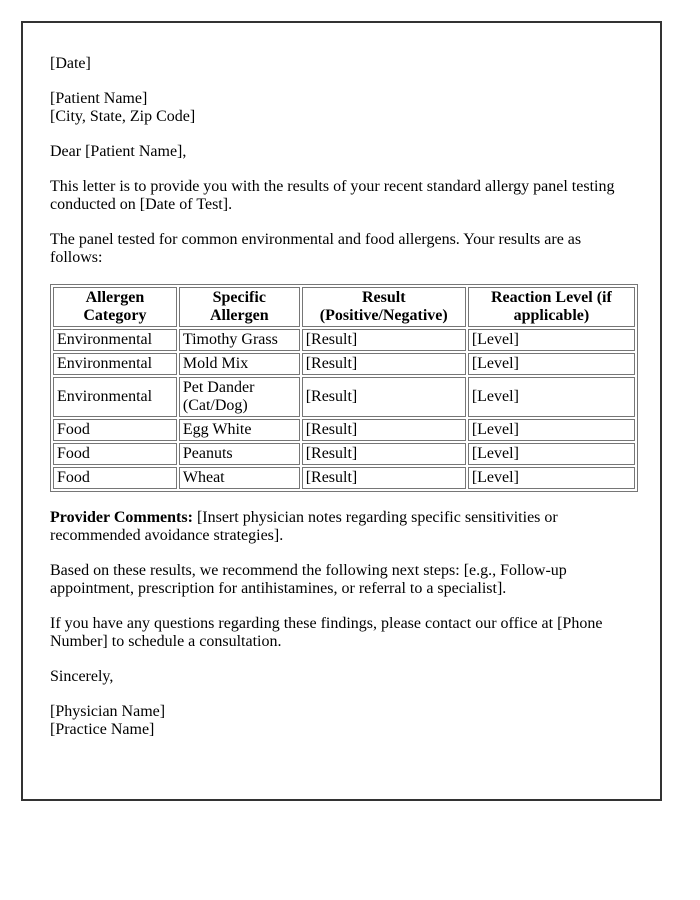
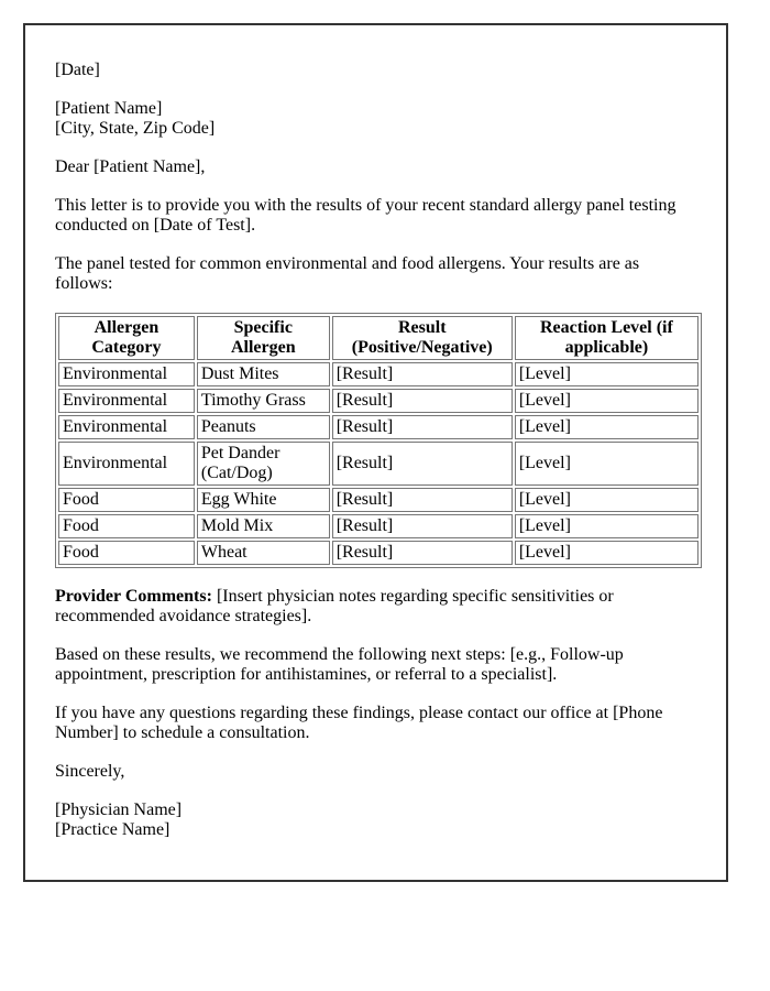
  [Date]
  [Patient Name]
  [City, State, Zip Code]
  Dear [Patient Name],
  This letter is to provide you with the results of your recent standard allergy panel testing
  conducted on [Date of Test].
  The panel tested for common environmental and food allergens. Your results are as
  follows:
  Allergen Category	Specific Allergen	Result (Positive/Negative)	Reaction Level (if applicable)
+ Environmental	Dust Mites	[Result]	[Level]
  Environmental	Timothy Grass	[Result]	[Level]
- Environmental	Mold Mix	[Result]	[Level]
+ Environmental	Peanuts	[Result]	[Level]
  Environmental	Pet Dander (Cat/Dog)	[Result]	[Level]
  Food	Egg White	[Result]	[Level]
- Food	Peanuts	[Result]	[Level]
+ Food	Mold Mix	[Result]	[Level]
  Food	Wheat	[Result]	[Level]
  Provider Comments: [Insert physician notes regarding specific sensitivities or
  recommended avoidance strategies].
  Based on these results, we recommend the following next steps: [e.g., Follow-up
  appointment, prescription for antihistamines, or referral to a specialist].
  If you have any questions regarding these findings, please contact our office at [Phone
  Number] to schedule a consultation.
  Sincerely,
  [Physician Name]
  [Practice Name]
